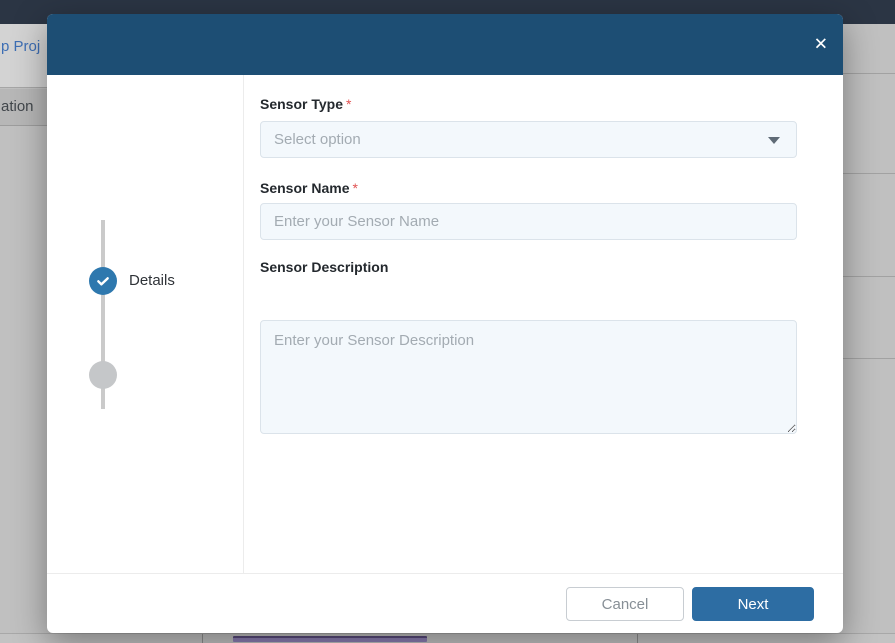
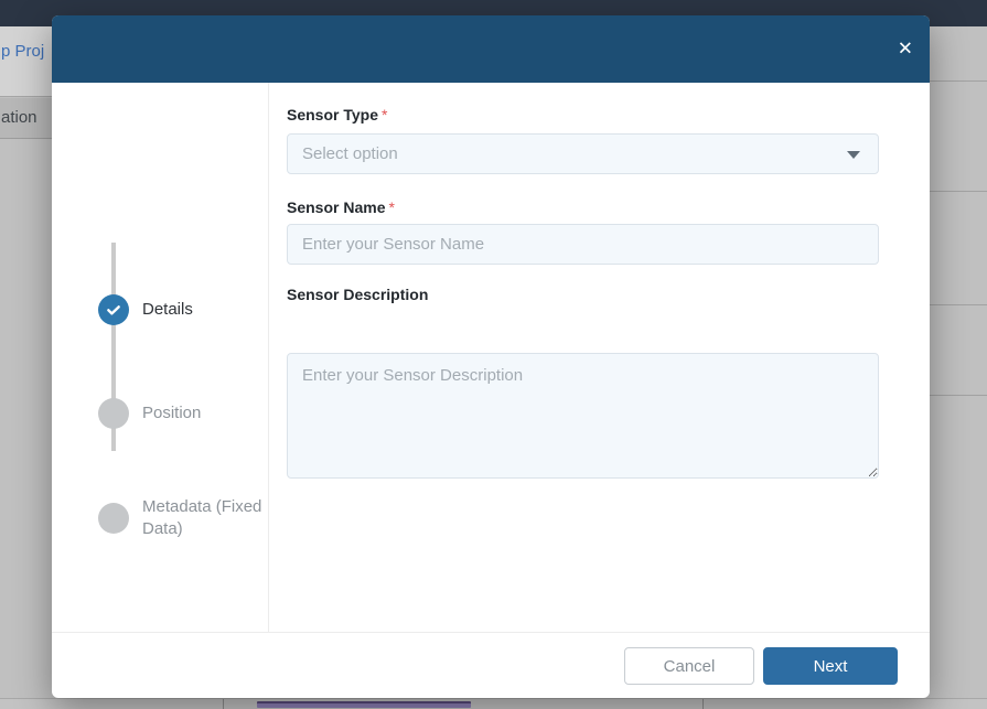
  p Proj
  ation
  ✕
  Details
+ Position
+ Metadata (Fixed Data)
  Sensor Type *
  Select option
  Sensor Name *
  Enter your Sensor Name
  Sensor Description
  Enter your Sensor Description
  Cancel
  Next
